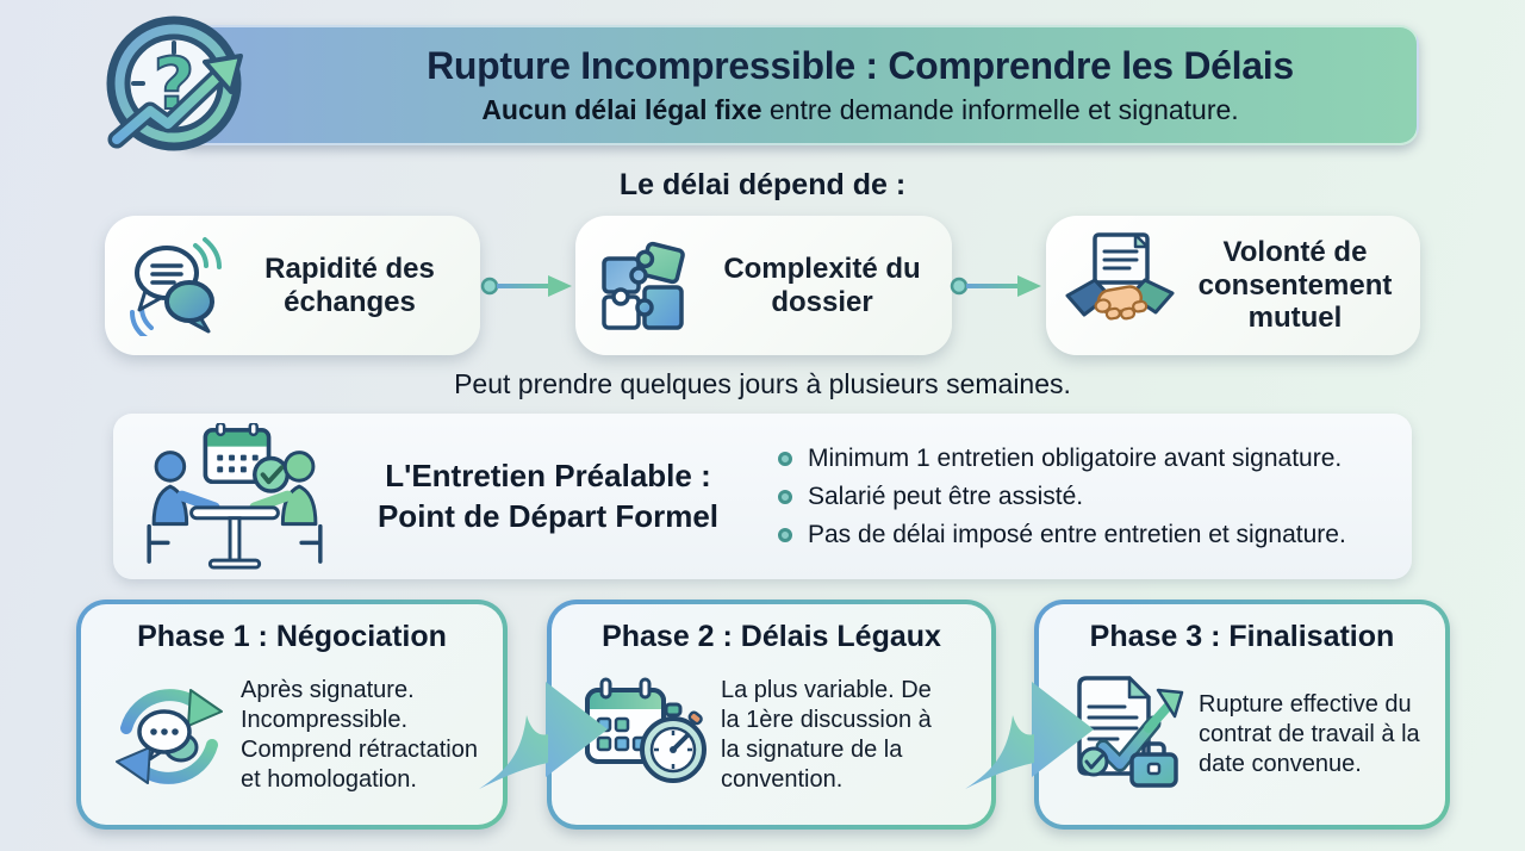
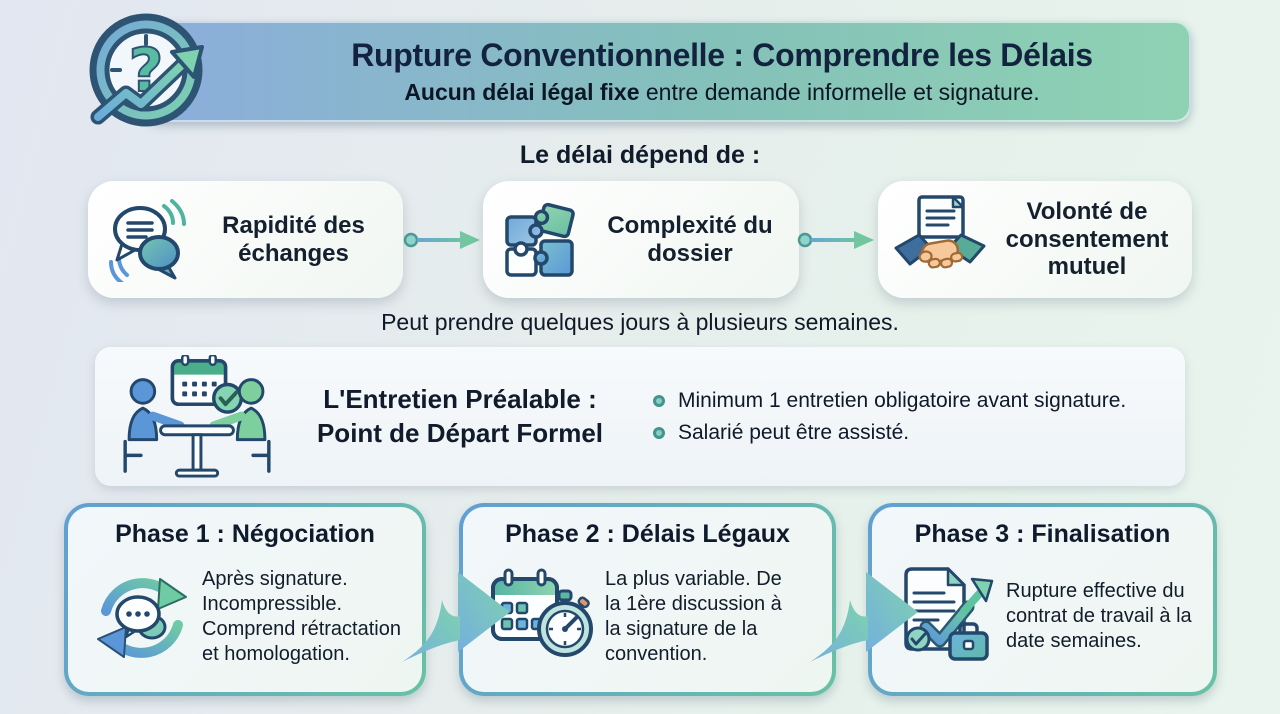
- Rupture Incompressible : Comprendre les Délais
+ Rupture Conventionnelle : Comprendre les Délais
  Aucun délai légal fixe entre demande informelle et signature.
  ?
  Le délai dépend de :
  Rapidité des échanges
  Complexité du dossier
  Volonté de consentement mutuel
  Peut prendre quelques jours à plusieurs semaines.
  L'Entretien Préalable :
  Point de Départ Formel
  Minimum 1 entretien obligatoire avant signature.
  Salarié peut être assisté.
- Pas de délai imposé entre entretien et signature.
  Phase 1 : Négociation
  Après signature. Incompressible. Comprend rétractation et homologation.
  Phase 2 : Délais Légaux
  La plus variable. De la 1ère discussion à la signature de la convention.
  Phase 3 : Finalisation
- Rupture effective du contrat de travail à la date convenue.
+ Rupture effective du contrat de travail à la date semaines.
